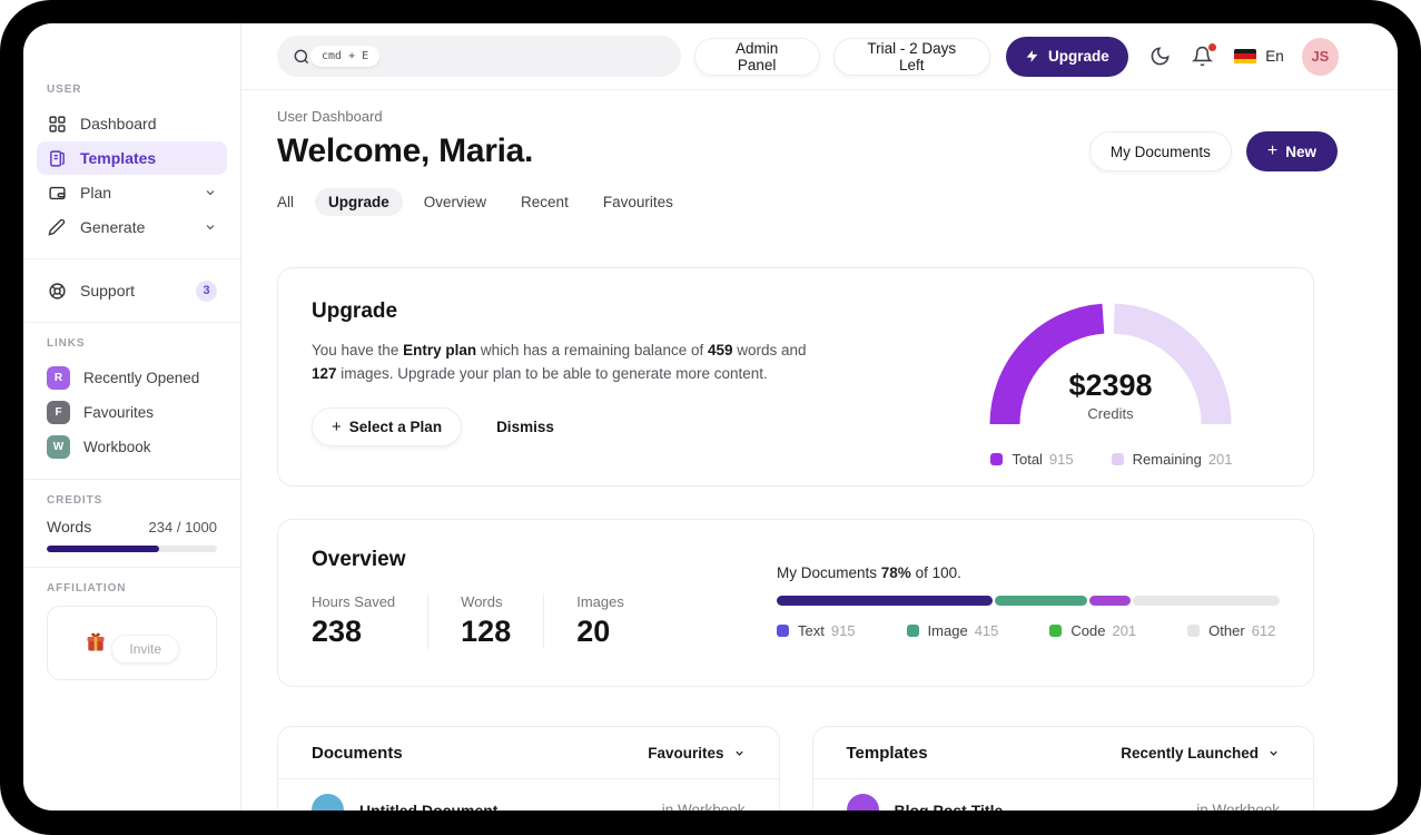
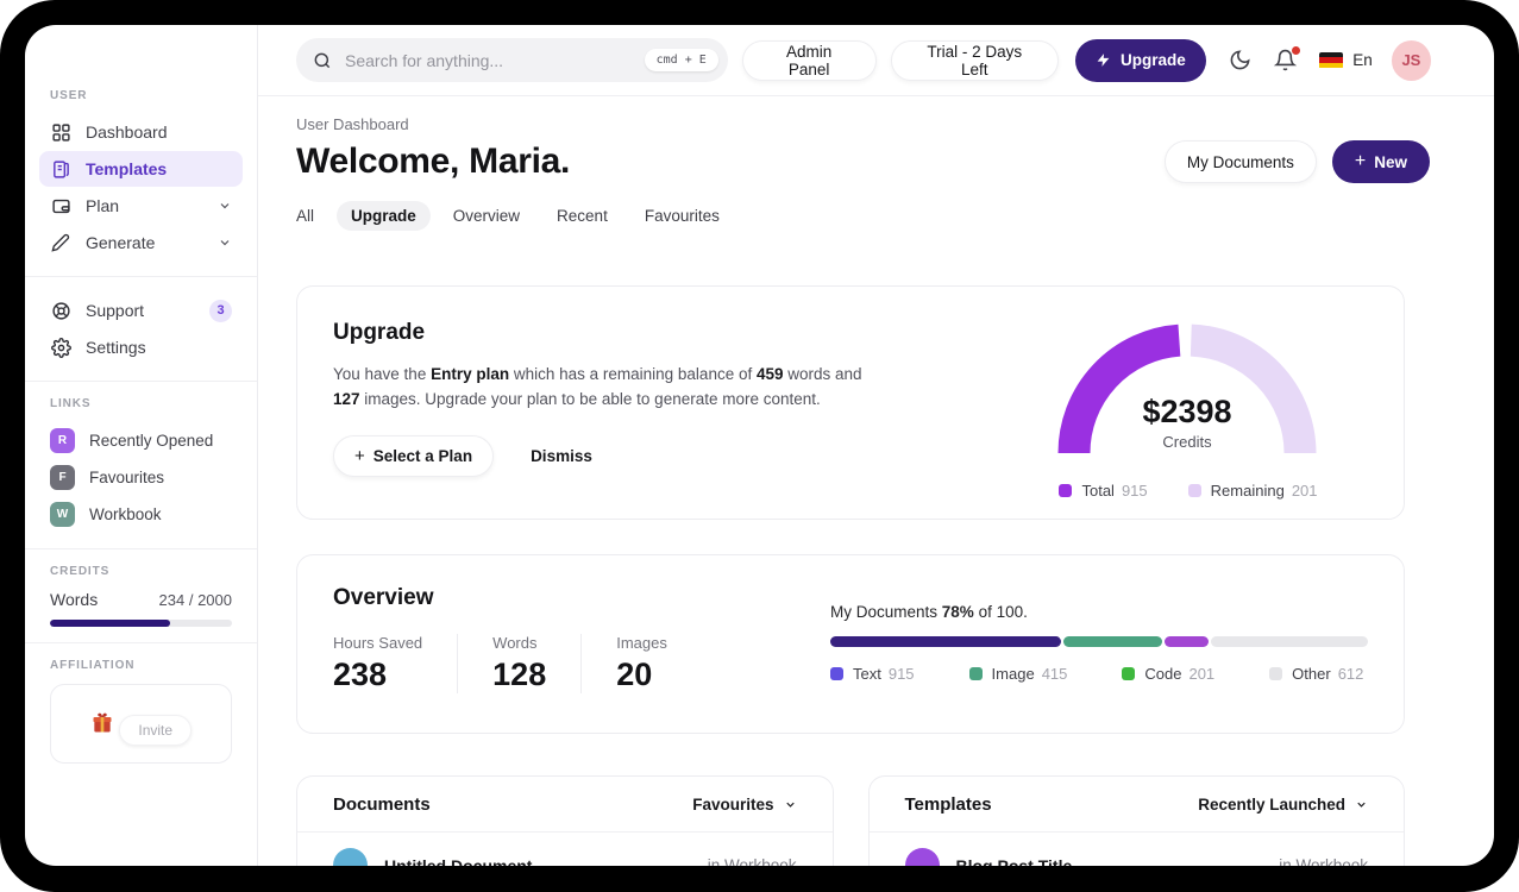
  USER
  Dashboard
  Templates
  Plan
  Generate
  Support
  3
+ Settings
  LINKS
  R
  Recently Opened
  F
  Favourites
  W
  Workbook
  CREDITS
  Words
- 234 / 1000
+ 234 / 2000
  AFFILIATION
  Invite
+ Search for anything...
  cmd + E
  Admin Panel
  Trial - 2 Days Left
  Upgrade
  En
  JS
  User Dashboard
  Welcome, Maria.
  My Documents
  +
  New
  All
  Upgrade
  Overview
  Recent
  Favourites
  Upgrade
  You have the Entry plan which has a remaining balance of 459 words and 127 images. Upgrade your plan to be able to generate more content.
  +
  Select a Plan
  Dismiss
  $2398
  Credits
  Total
  915
  Remaining
  201
  Overview
  Hours Saved
  238
  Words
  128
  Images
  20
  My Documents 78% of 100.
  Text
  915
  Image
  415
  Code
  201
  Other
  612
  Documents
  Favourites
  Untitled Document
  in Workbook
  Templates
  Recently Launched
  Blog Post Title
  in Workbook
